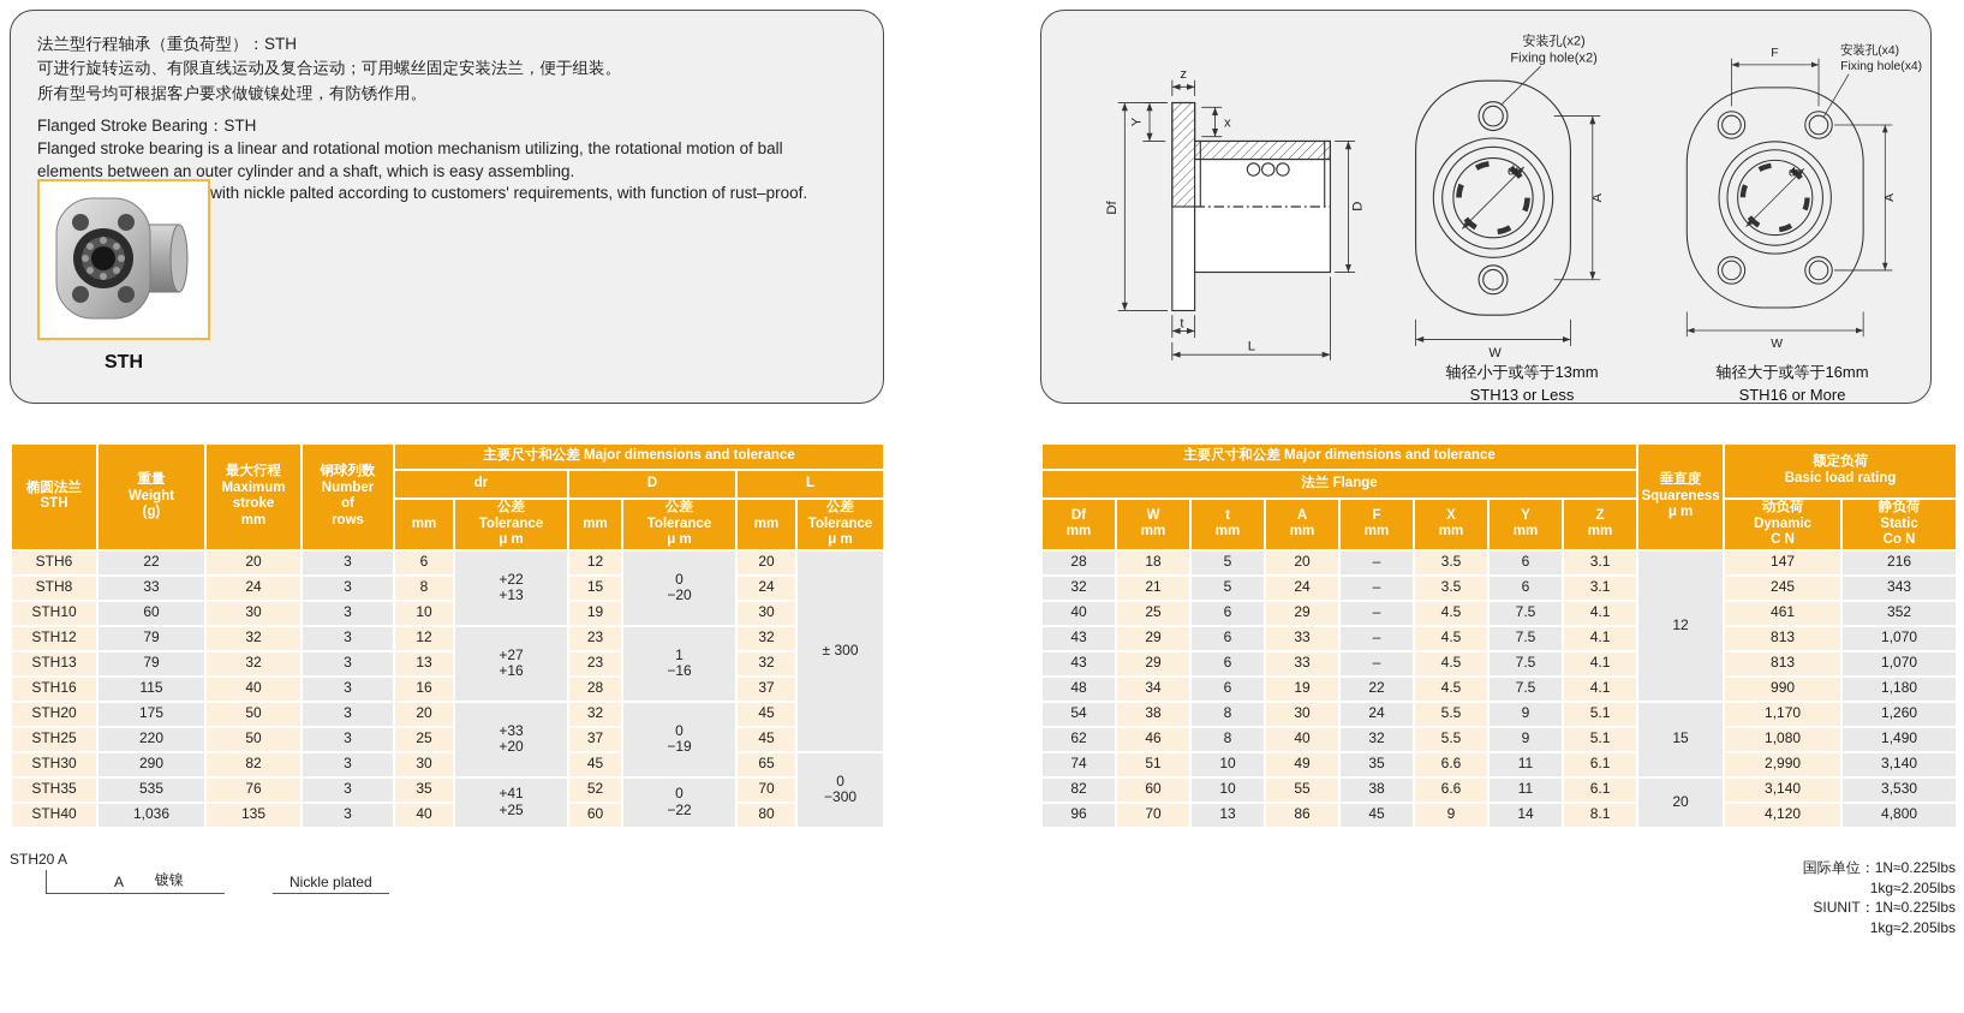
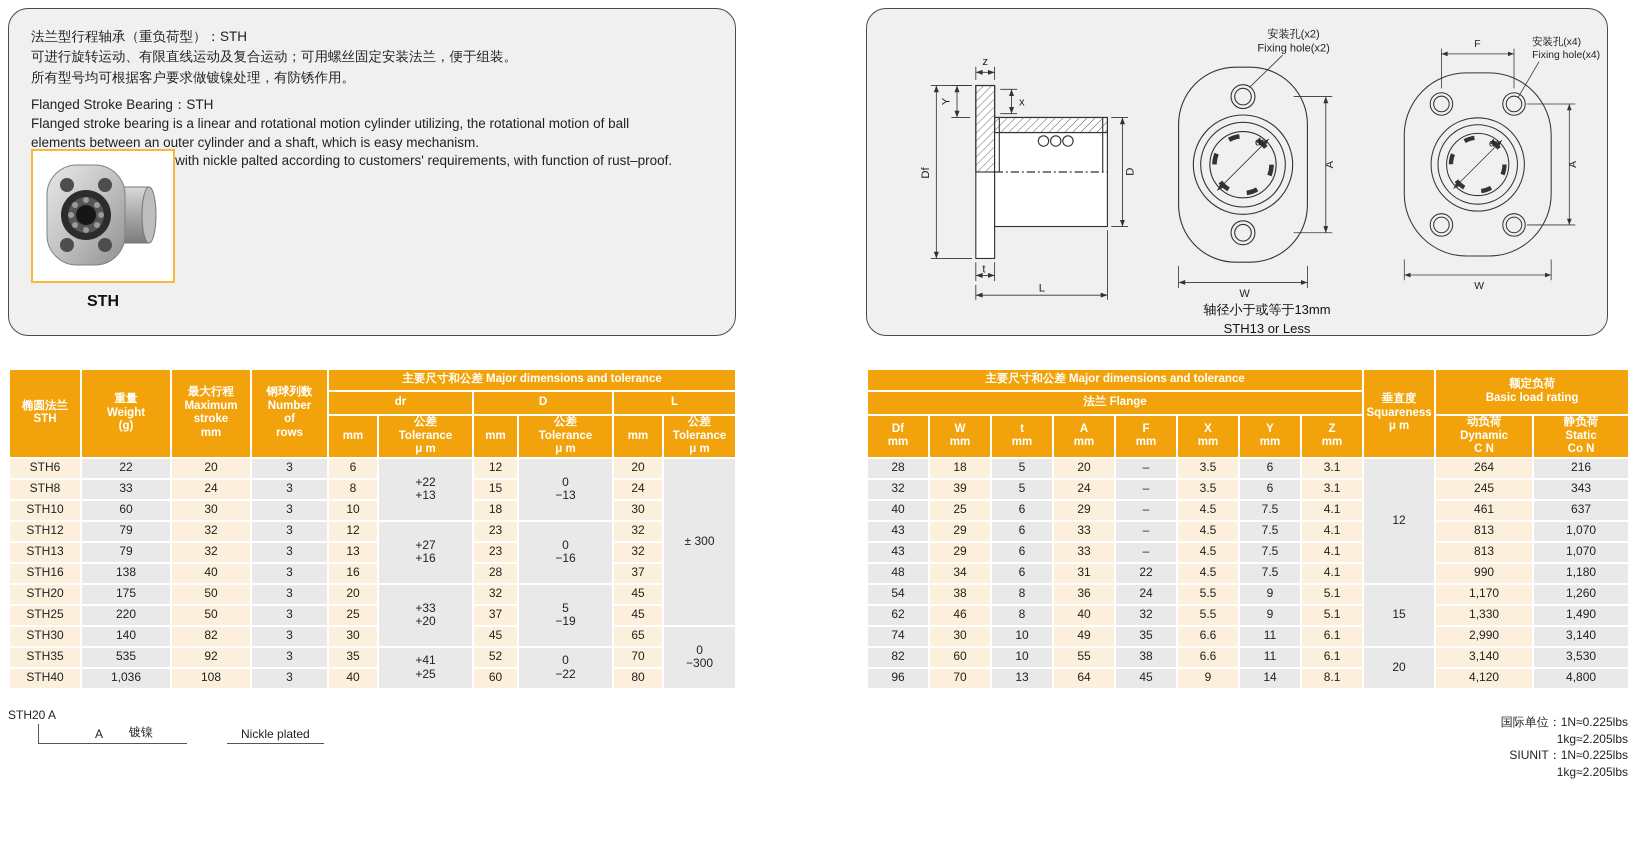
  法兰型行程轴承（重负荷型）：STH
  可进行旋转运动、有限直线运动及复合运动；可用螺丝固定安装法兰，便于组装。
  所有型号均可根据客户要求做镀镍处理，有防锈作用。
  Flanged Stroke Bearing：STH
- Flanged stroke bearing is a linear and rotational motion mechanism utilizing, the rotational motion of ball
+ Flanged stroke bearing is a linear and rotational motion cylinder utilizing, the rotational motion of ball
- elements between an outer cylinder and a shaft, which is easy assembling.
+ elements between an outer cylinder and a shaft, which is easy mechanism.
  with nickle palted according to customers' requirements, with function of rust–proof.
  STH
  z
  x
  t
  L
  安装孔(x2)
  Fixing hole(x2)
  dr
  W
  轴径小于或等于13mm
  STH13 or Less
  安装孔(x4)
  Fixing hole(x4)
  F
  dr
  W
- 轴径大于或等于16mm
- STH16 or More
  椭圆法兰 STH	重量 Weight (g)	最大行程 Maximum stroke mm	钢球列数 Number of rows	主要尺寸和公差 Major dimensions and tolerance
  dr	D	L
  mm	公差 Tolerance μ m	mm	公差 Tolerance μ m	mm	公差 Tolerance μ m
- STH6	22	20	3	6	+22 +13	12	0 −20	20	± 300
+ STH6	22	20	3	6	+22 +13	12	0 −13	20	± 300
  STH8	33	24	3	8	15	24
- STH10	60	30	3	10	19	30
+ STH10	60	30	3	10	18	30
- STH12	79	32	3	12	+27 +16	23	1 −16	32
+ STH12	79	32	3	12	+27 +16	23	0 −16	32
  STH13	79	32	3	13	23	32
- STH16	115	40	3	16	28	37
+ STH16	138	40	3	16	28	37
- STH20	175	50	3	20	+33 +20	32	0 −19	45
+ STH20	175	50	3	20	+33 +20	32	5 −19	45
  STH25	220	50	3	25	37	45
- STH30	290	82	3	30	45	65	0 −300
+ STH30	140	82	3	30	45	65	0 −300
- STH35	535	76	3	35	+41 +25	52	0 −22	70
+ STH35	535	92	3	35	+41 +25	52	0 −22	70
- STH40	1,036	135	3	40	60	80
+ STH40	1,036	108	3	40	60	80
  主要尺寸和公差 Major dimensions and tolerance	垂直度 Squareness μ m	额定负荷 Basic load rating
  法兰 Flange
  Df mm	W mm	t mm	A mm	F mm	X mm	Y mm	Z mm	动负荷 Dynamic C N	静负荷 Static Co N
- 28	18	5	20	–	3.5	6	3.1	12	147	216
+ 28	18	5	20	–	3.5	6	3.1	12	264	216
- 32	21	5	24	–	3.5	6	3.1	245	343
+ 32	39	5	24	–	3.5	6	3.1	245	343
- 40	25	6	29	–	4.5	7.5	4.1	461	352
+ 40	25	6	29	–	4.5	7.5	4.1	461	637
  43	29	6	33	–	4.5	7.5	4.1	813	1,070
  43	29	6	33	–	4.5	7.5	4.1	813	1,070
- 48	34	6	19	22	4.5	7.5	4.1	990	1,180
+ 48	34	6	31	22	4.5	7.5	4.1	990	1,180
- 54	38	8	30	24	5.5	9	5.1	15	1,170	1,260
+ 54	38	8	36	24	5.5	9	5.1	15	1,170	1,260
- 62	46	8	40	32	5.5	9	5.1	1,080	1,490
+ 62	46	8	40	32	5.5	9	5.1	1,330	1,490
- 74	51	10	49	35	6.6	11	6.1	2,990	3,140
+ 74	30	10	49	35	6.6	11	6.1	2,990	3,140
  82	60	10	55	38	6.6	11	6.1	20	3,140	3,530
- 96	70	13	86	45	9	14	8.1	4,120	4,800
+ 96	70	13	64	45	9	14	8.1	4,120	4,800
  STH20 A
  A
  镀镍
  Nickle plated
  国际单位：1N≈0.225lbs
  1kg≈2.205lbs
  SIUNIT：1N≈0.225lbs
  1kg≈2.205lbs
